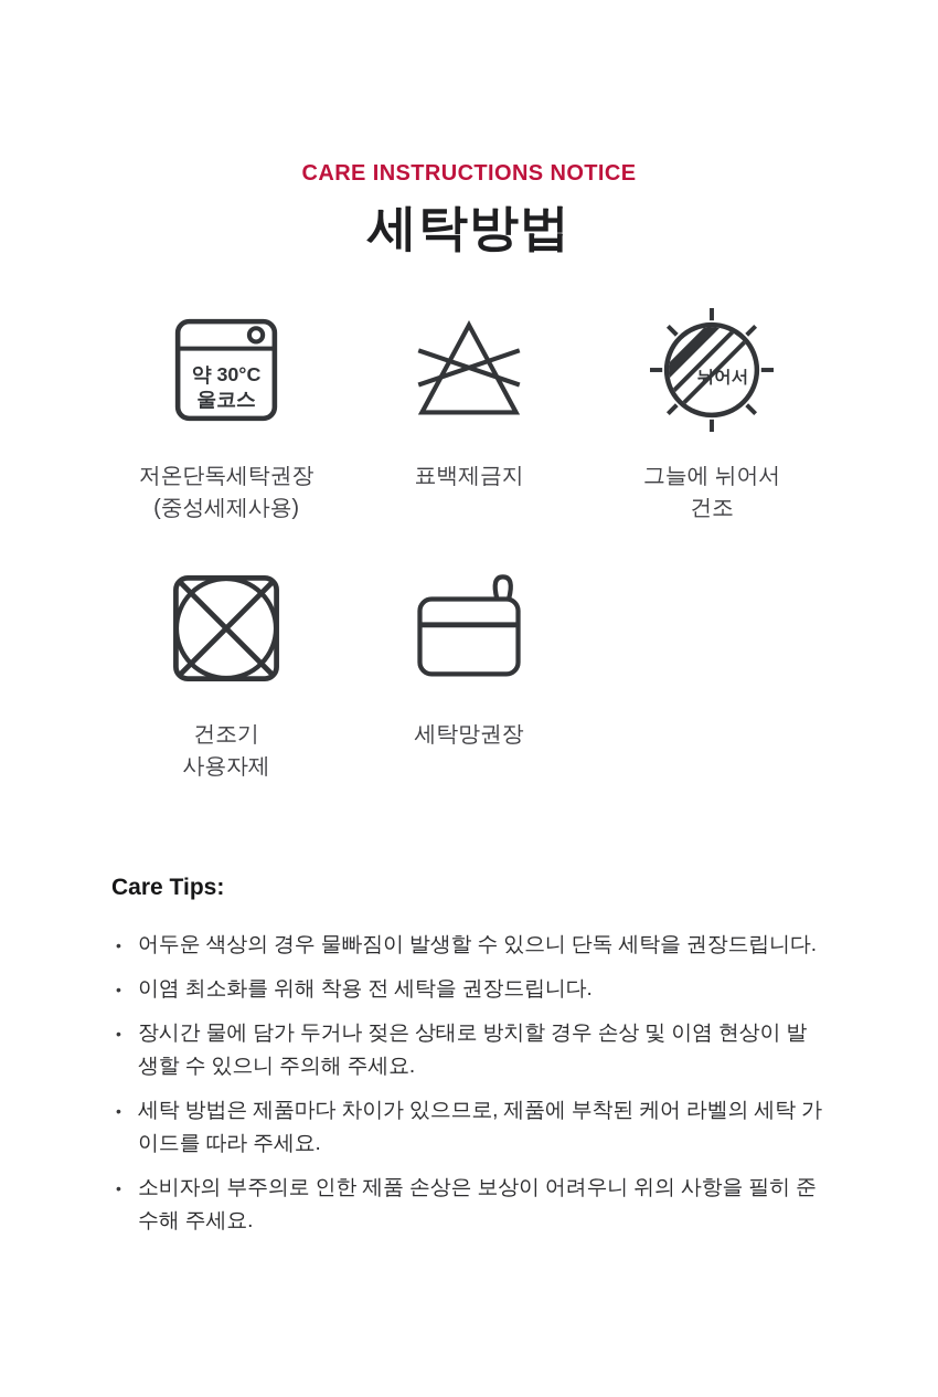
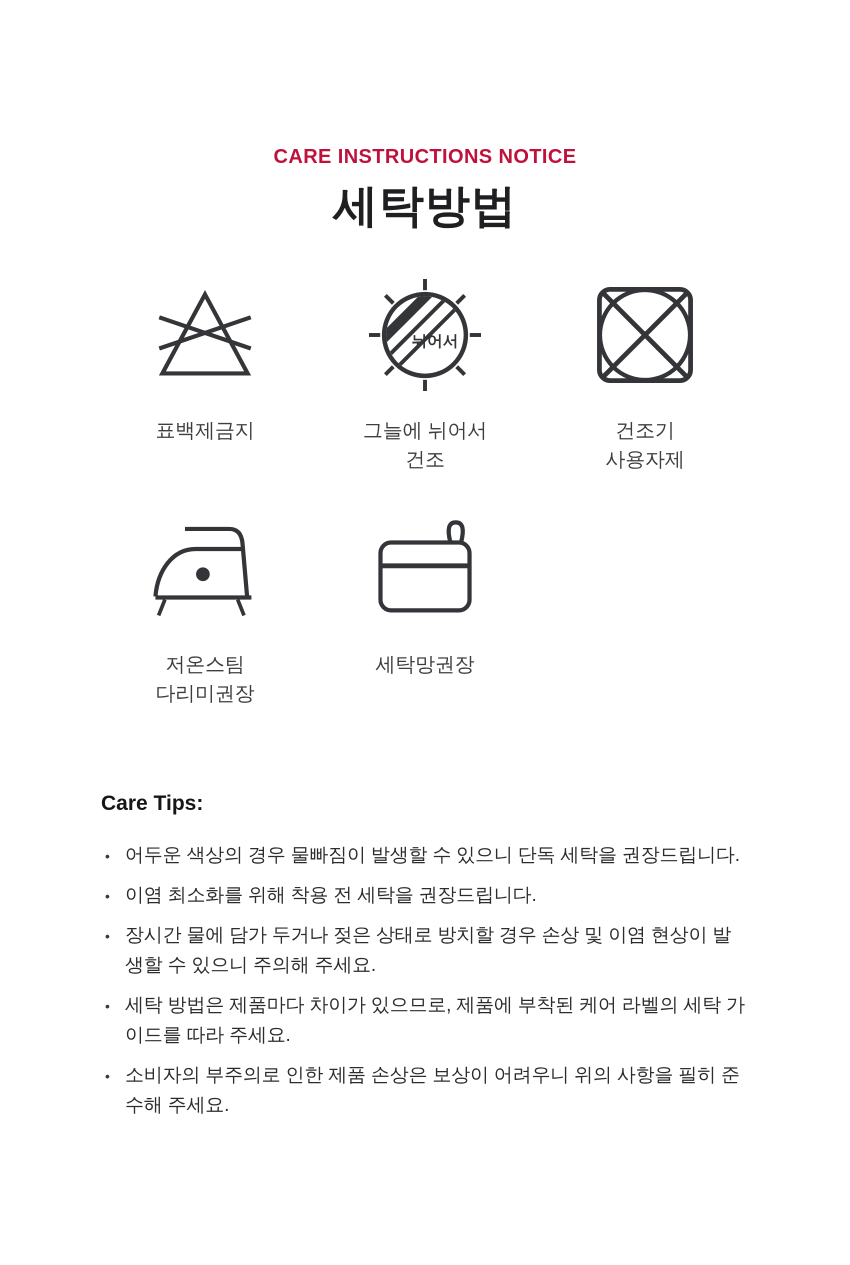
  CARE INSTRUCTIONS NOTICE
  세탁방법
- 약 30°C
- 울코스
- 저온단독세탁권장
- (중성세제사용)
  표백제금지
  뉘어서
  그늘에 뉘어서
  건조
  건조기
  사용자제
+ 저온스팀
+ 다리미권장
  세탁망권장
  Care Tips:
  •
  어두운 색상의 경우 물빠짐이 발생할 수 있으니 단독 세탁을 권장드립니다.
  •
  이염 최소화를 위해 착용 전 세탁을 권장드립니다.
  •
  장시간 물에 담가 두거나 젖은 상태로 방치할 경우 손상 및 이염 현상이 발생할 수 있으니 주의해 주세요.
  •
  세탁 방법은 제품마다 차이가 있으므로, 제품에 부착된 케어 라벨의 세탁 가이드를 따라 주세요.
  •
  소비자의 부주의로 인한 제품 손상은 보상이 어려우니 위의 사항을 필히 준수해 주세요.
